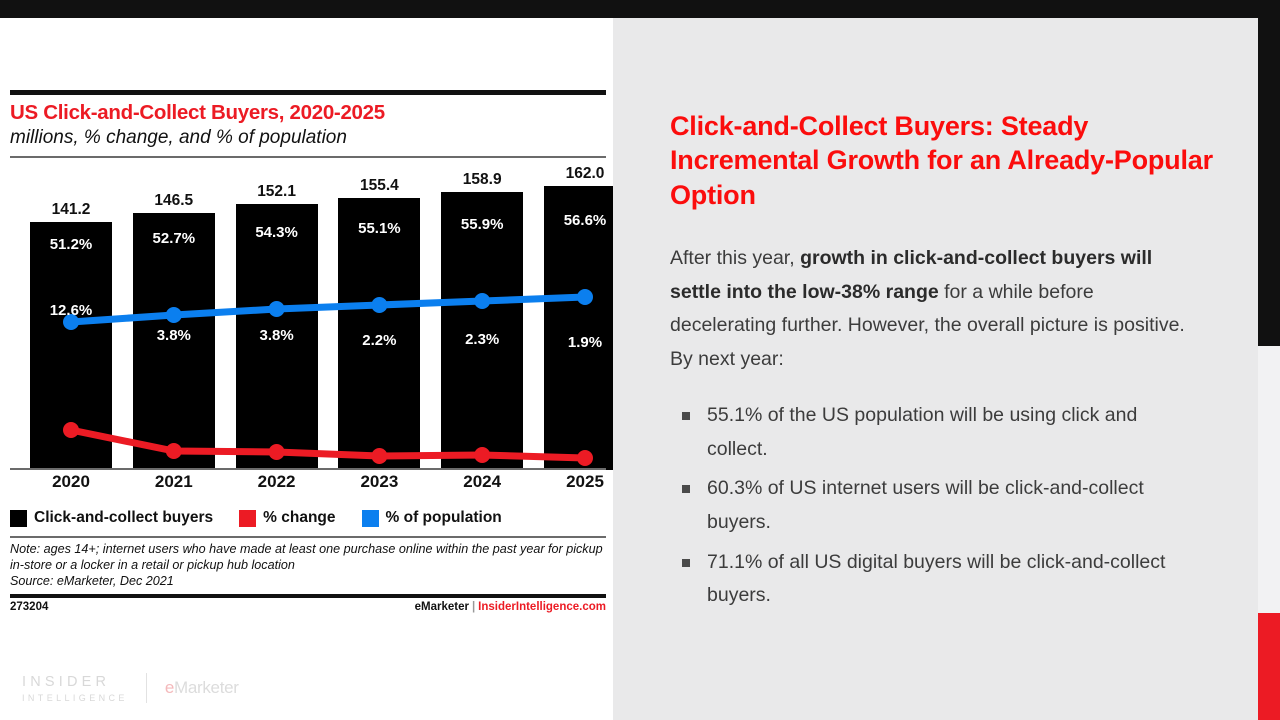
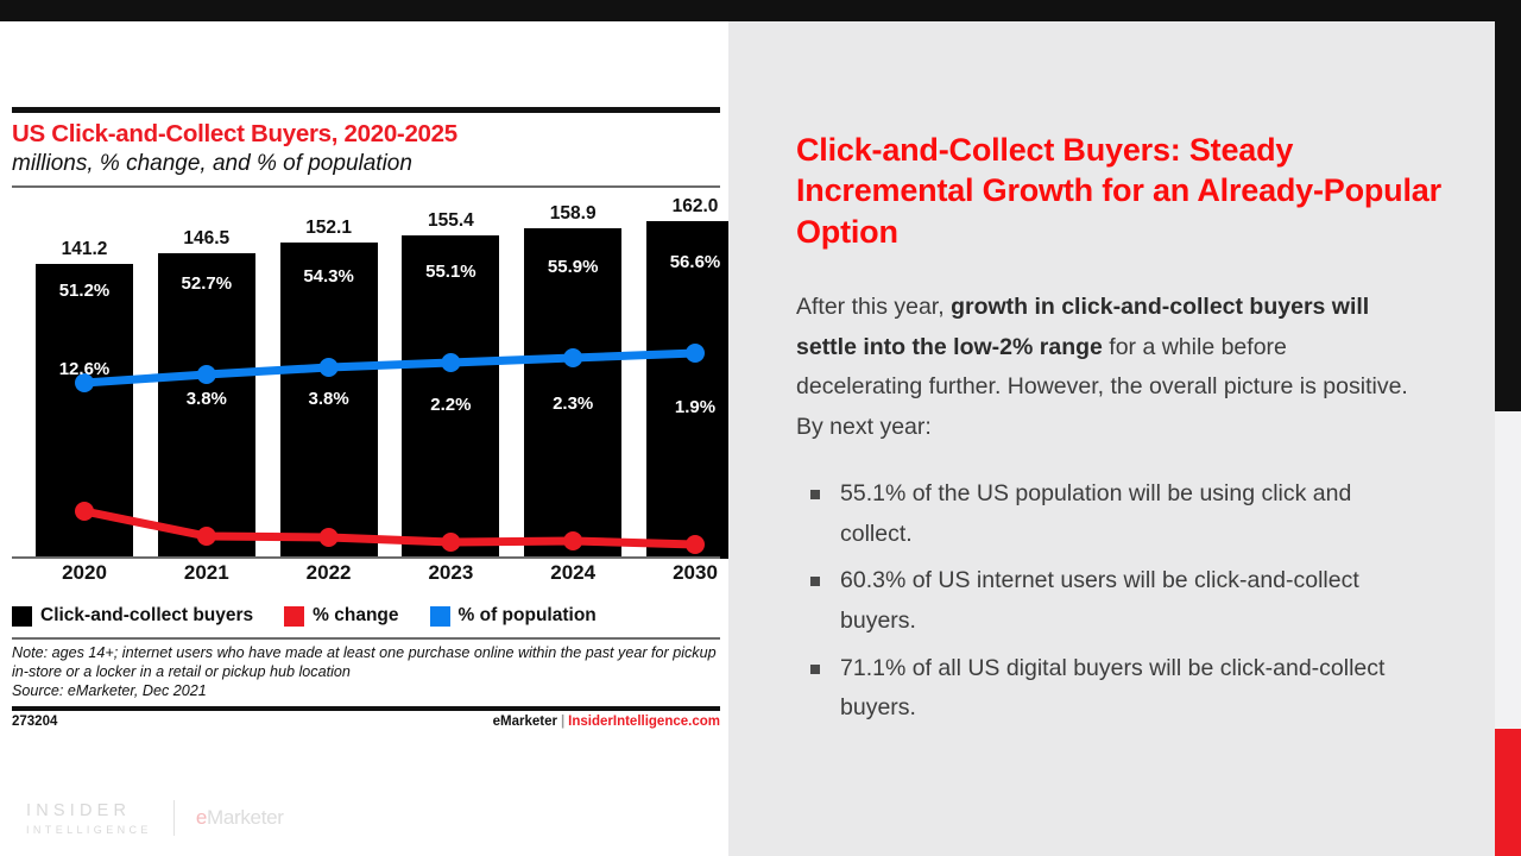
  US Click-and-Collect Buyers, 2020-2025
  millions, % change, and % of population
  141.2
  146.5
  152.1
  155.4
  158.9
  162.0
  51.2%
  52.7%
  54.3%
  55.1%
  55.9%
  56.6%
  12.6%
  3.8%
  3.8%
  2.2%
  2.3%
  1.9%
  2020
  2021
  2022
  2023
  2024
- 2025
+ 2030
  Click-and-collect buyers
  % change
  % of population
  Note: ages 14+; internet users who have made at least one purchase online within the past year for pickup in-store or a locker in a retail or pickup hub location
  Source: eMarketer, Dec 2021
  273204
  eMarketer | InsiderIntelligence.com
  INSIDER
  INTELLIGENCE
  eMarketer
  Click-and-Collect Buyers: Steady Incremental Growth for an Already-Popular Option
- After this year, growth in click-and-collect buyers will settle into the low-38% range for a while before decelerating further. However, the overall picture is positive. By next year:
+ After this year, growth in click-and-collect buyers will settle into the low-2% range for a while before decelerating further. However, the overall picture is positive. By next year:
  55.1% of the US population will be using click and collect.
  60.3% of US internet users will be click-and-collect buyers.
  71.1% of all US digital buyers will be click-and-collect buyers.
